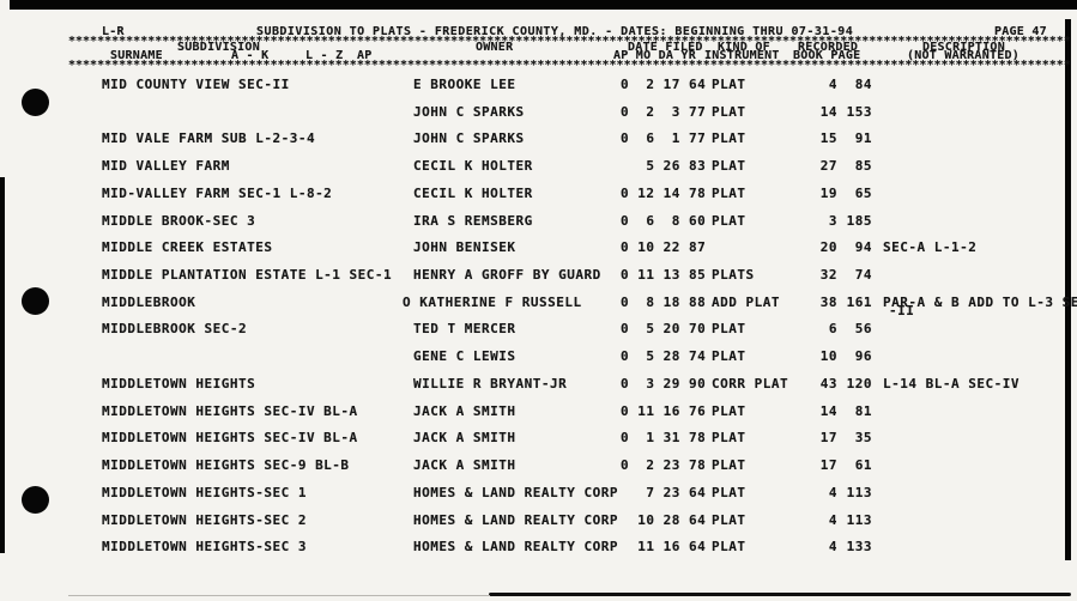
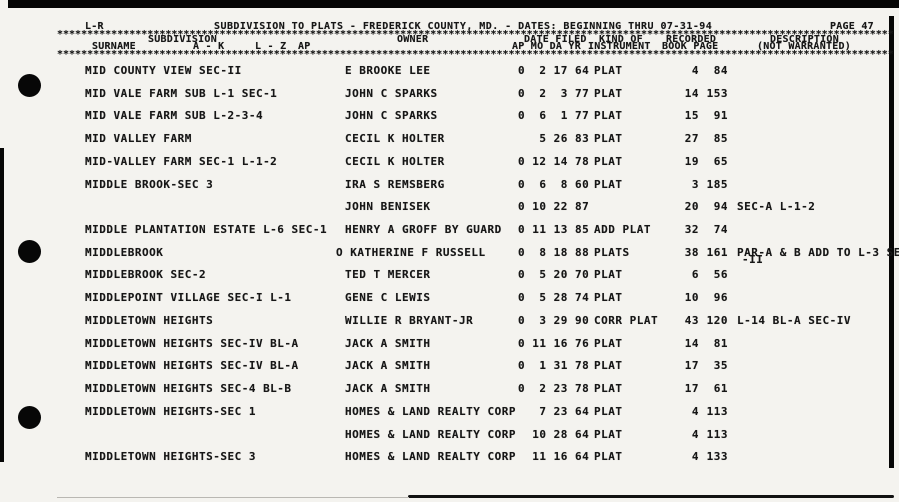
  L-R
  SUBDIVISION TO PLATS - FREDERICK COUNTY, MD. - DATES: BEGINNING THRU 07-31-94
  PAGE 47
  *******************************************************************************************************************************************
  SUBDIVISION
  OWNER
  DATE FILED
  KIND OF
  RECORDED
  DESCRIPTION
  SURNAME
  A - K
  L - Z
  AP
  AP MO DA YR
  INSTRUMENT
  BOOK PAGE
  (NOT WARRANTED)
  *******************************************************************************************************************************************
  MID COUNTY VIEW SEC-II
  E BROOKE LEE
  0 2 17 64
  PLAT
  4
  84
+ MID VALE FARM SUB L-1 SEC-1
  JOHN C SPARKS
  0 2 3 77
  PLAT
  14
  153
  MID VALE FARM SUB L-2-3-4
  JOHN C SPARKS
  0 6 1 77
  PLAT
  15
  91
  MID VALLEY FARM
  CECIL K HOLTER
  5 26 83
  PLAT
  27
  85
- MID-VALLEY FARM SEC-1 L-8-2
+ MID-VALLEY FARM SEC-1 L-1-2
  CECIL K HOLTER
  0 12 14 78
  PLAT
  19
  65
  MIDDLE BROOK-SEC 3
  IRA S REMSBERG
  0 6 8 60
  PLAT
  3
  185
- MIDDLE CREEK ESTATES
  JOHN BENISEK
  0 10 22 87
  20
  94
  SEC-A L-1-2
- MIDDLE PLANTATION ESTATE L-1 SEC-1
+ MIDDLE PLANTATION ESTATE L-6 SEC-1
  HENRY A GROFF BY GUARD
  0 11 13 85
- PLATS
+ ADD PLAT
  32
  74
  MIDDLEBROOK
  O KATHERINE F RUSSELL
  0 8 18 88
- ADD PLAT
+ PLATS
  38
  161
  PAR-A & B ADD TO L-3 SE
  -II
  MIDDLEBROOK SEC-2
  TED T MERCER
  0 5 20 70
  PLAT
  6
  56
+ MIDDLEPOINT VILLAGE SEC-I L-1
  GENE C LEWIS
  0 5 28 74
  PLAT
  10
  96
  MIDDLETOWN HEIGHTS
  WILLIE R BRYANT-JR
  0 3 29 90
  CORR PLAT
  43
  120
  L-14 BL-A SEC-IV
  MIDDLETOWN HEIGHTS SEC-IV BL-A
  JACK A SMITH
  0 11 16 76
  PLAT
  14
  81
  MIDDLETOWN HEIGHTS SEC-IV BL-A
  JACK A SMITH
  0 1 31 78
  PLAT
  17
  35
- MIDDLETOWN HEIGHTS SEC-9 BL-B
+ MIDDLETOWN HEIGHTS SEC-4 BL-B
  JACK A SMITH
  0 2 23 78
  PLAT
  17
  61
  MIDDLETOWN HEIGHTS-SEC 1
  HOMES & LAND REALTY CORP
  7 23 64
  PLAT
  4
  113
- MIDDLETOWN HEIGHTS-SEC 2
  HOMES & LAND REALTY CORP
  10 28 64
  PLAT
  4
  113
  MIDDLETOWN HEIGHTS-SEC 3
  HOMES & LAND REALTY CORP
  11 16 64
  PLAT
  4
  133
